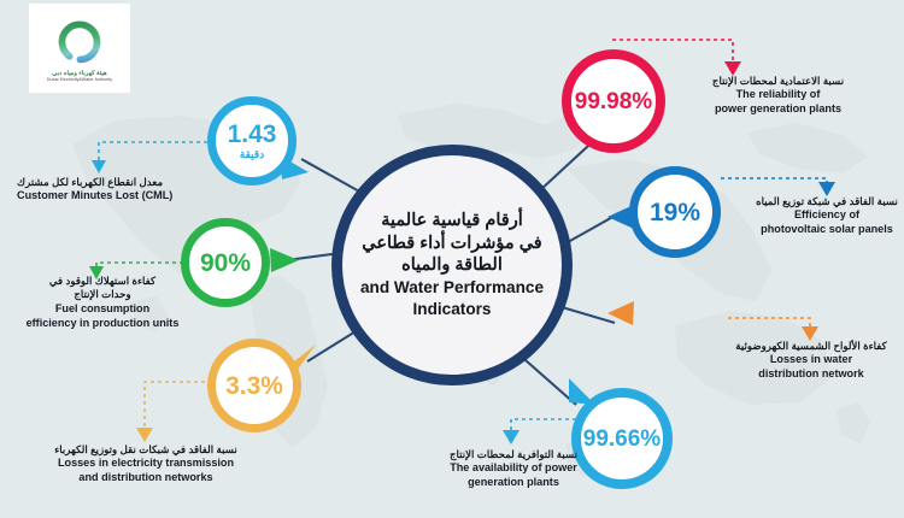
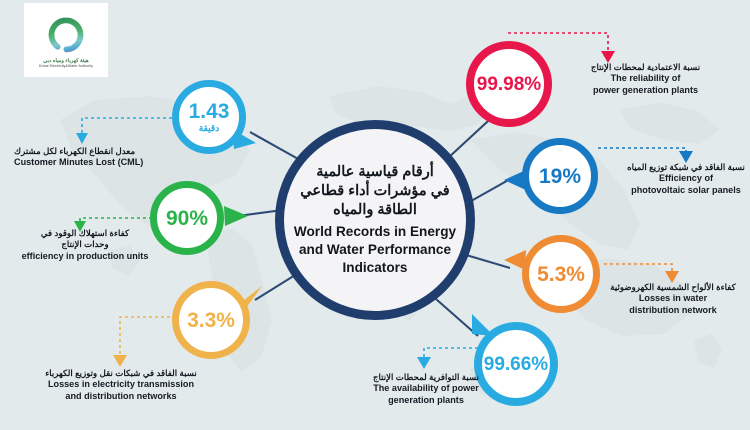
  أرقام قياسية عالمية
  في مؤشرات أداء قطاعي
  الطاقة والمياه
+ World Records in Energy
  and Water Performance
  Indicators
  1.43
  دقيقة
  معدل انقطاع الكهرباء لكل مشترك
  Customer Minutes Lost (CML)
  90%
  كفاءة استهلاك الوقود في
  وحدات الإنتاج
- Fuel consumption
  efficiency in production units
  3.3%
  نسبة الفاقد في شبكات نقل وتوزيع الكهرباء
  Losses in electricity transmission
  and distribution networks
  99.98%
  نسبة الاعتمادية لمحطات الإنتاج
  The reliability of
  power generation plants
  19%
  نسبة الفاقد في شبكة توزيع المياه
  Efficiency of
  photovoltaic solar panels
+ 5.3%
  كفاءة الألواح الشمسية الكهروضوئية
  Losses in water
  distribution network
  99.66%
  نسبة التوافرية لمحطات الإنتاج
  The availability of power
  generation plants
